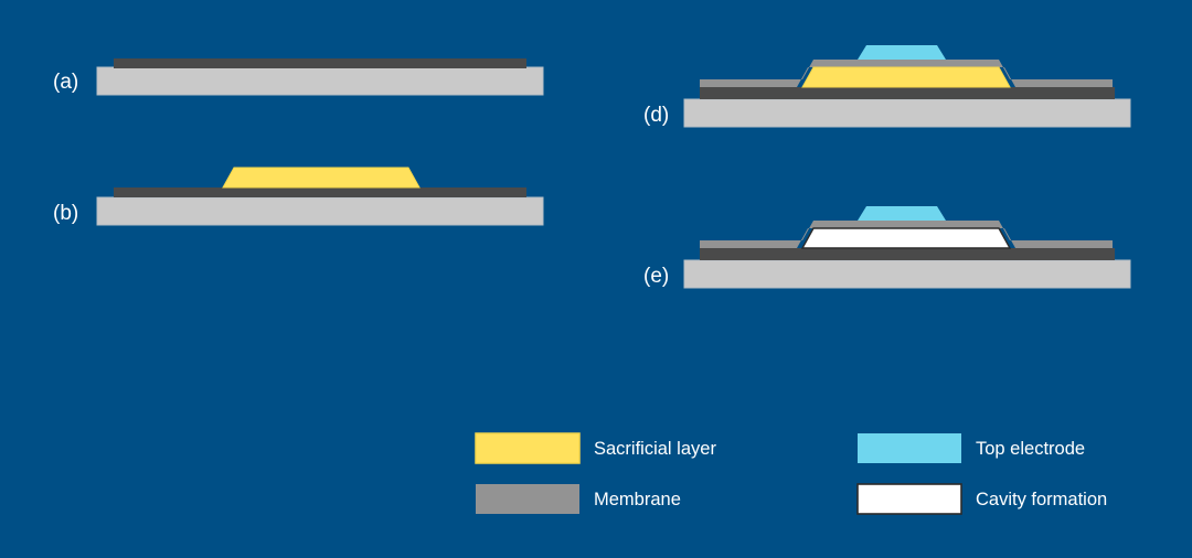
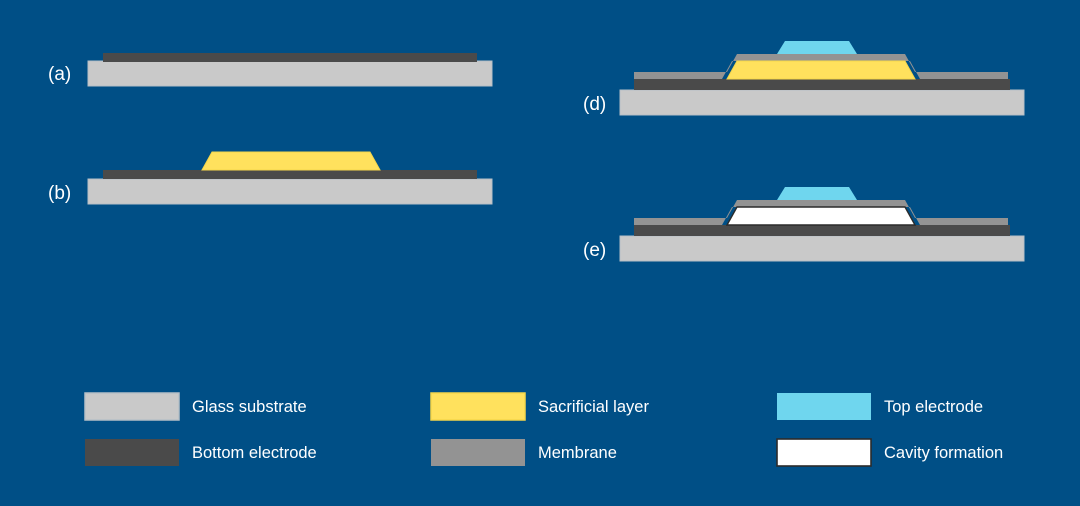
  (a)
  (b)
  (d)
  (e)
+ Glass substrate
+ Bottom electrode
  Sacrificial layer
  Membrane
  Top electrode
  Cavity formation
